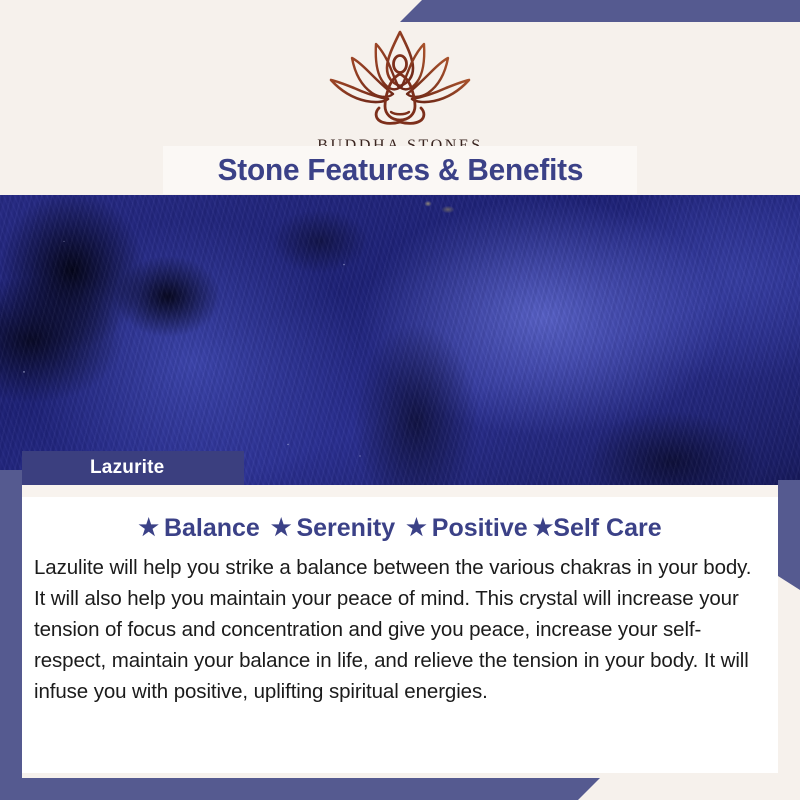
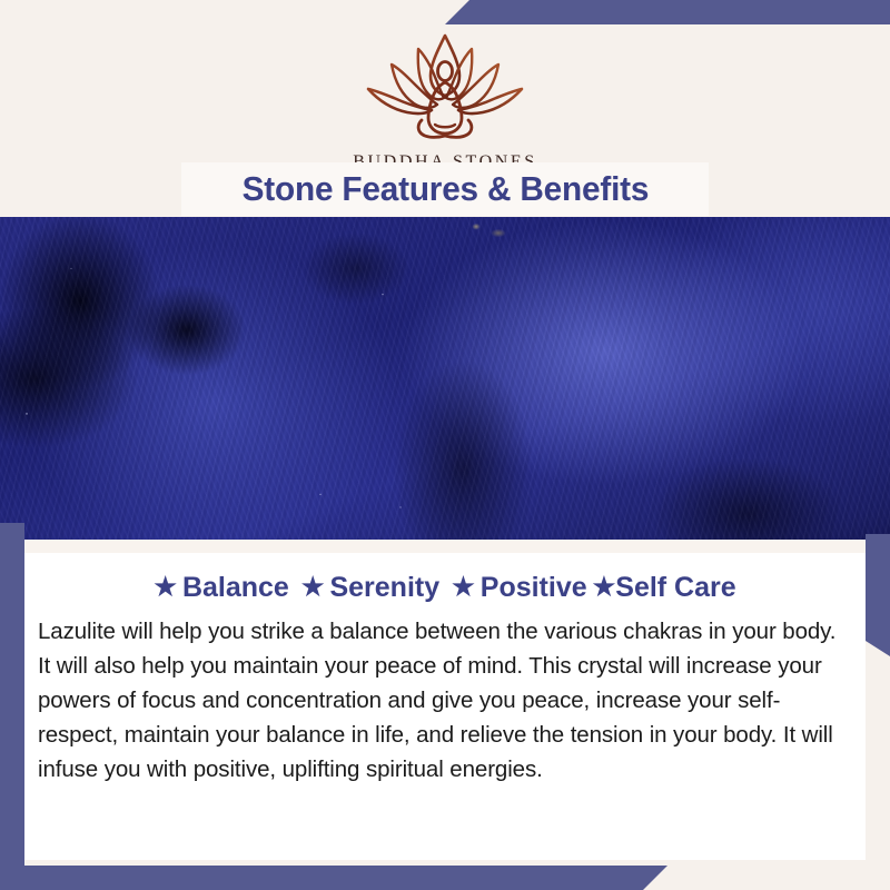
  Stone Features & Benefits
- Lazurite
  ★ Balance ★ Serenity ★ Positive ★Self Care
- Lazulite will help you strike a balance between the various chakras in your body. It will also help you maintain your peace of mind. This crystal will increase your tension of focus and concentration and give you peace, increase your self-respect, maintain your balance in life, and relieve the tension in your body. It will infuse you with positive, uplifting spiritual energies.
+ Lazulite will help you strike a balance between the various chakras in your body. It will also help you maintain your peace of mind. This crystal will increase your powers of focus and concentration and give you peace, increase your self-respect, maintain your balance in life, and relieve the tension in your body. It will infuse you with positive, uplifting spiritual energies.
